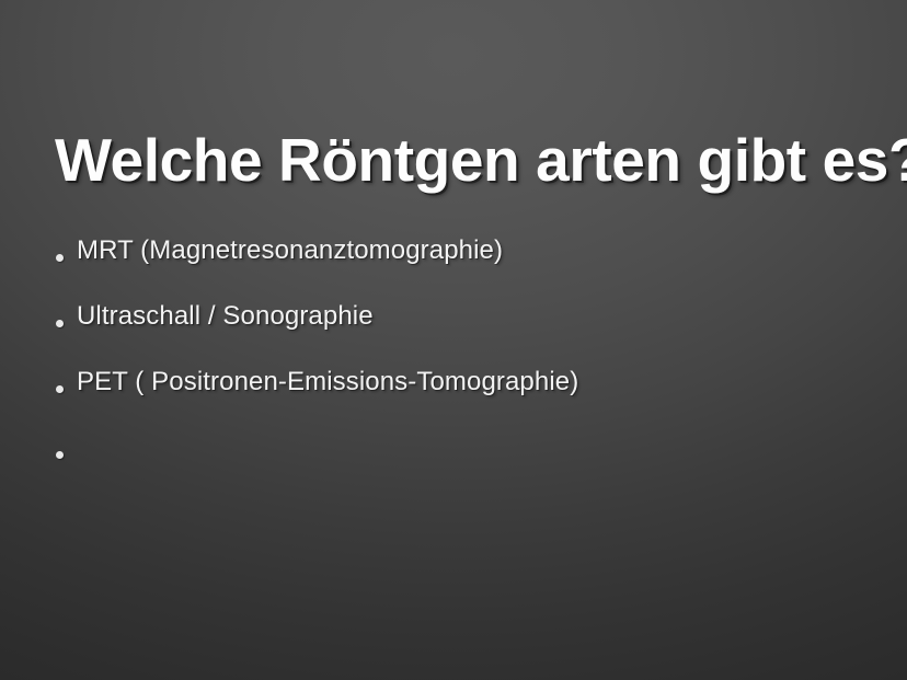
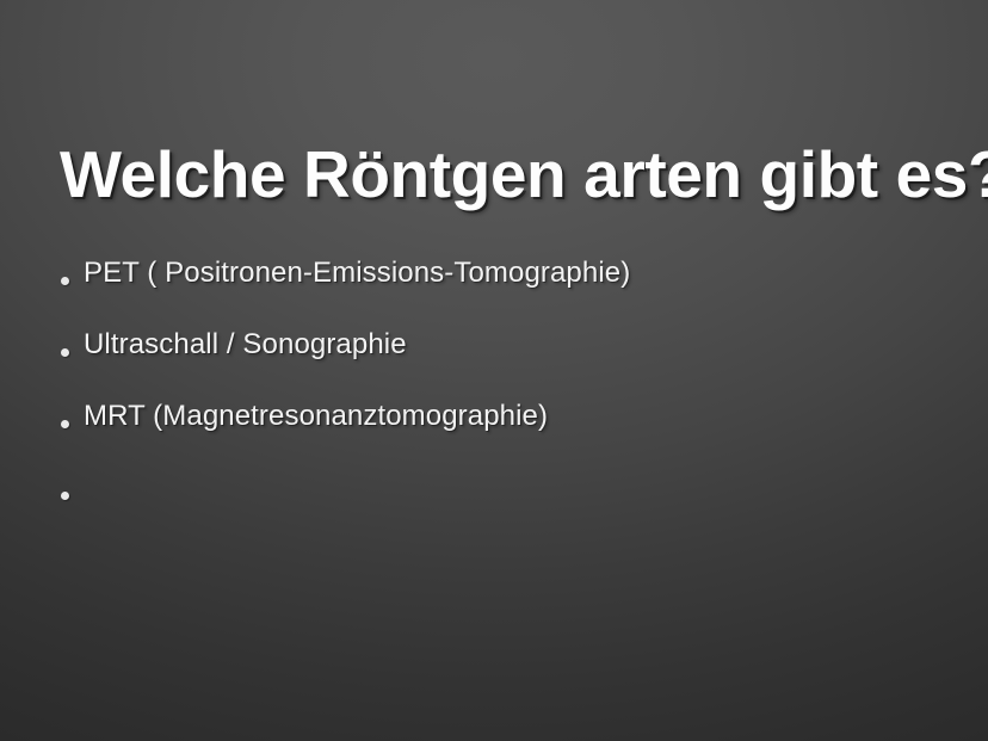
  Welche Röntgen arten gibt es
- MRT (Magnetresonanztomographie)
+ PET ( Positronen-Emissions-Tomographie)
  Ultraschall / Sonographie
- PET ( Positronen-Emissions-Tomographie)
+ MRT (Magnetresonanztomographie)
